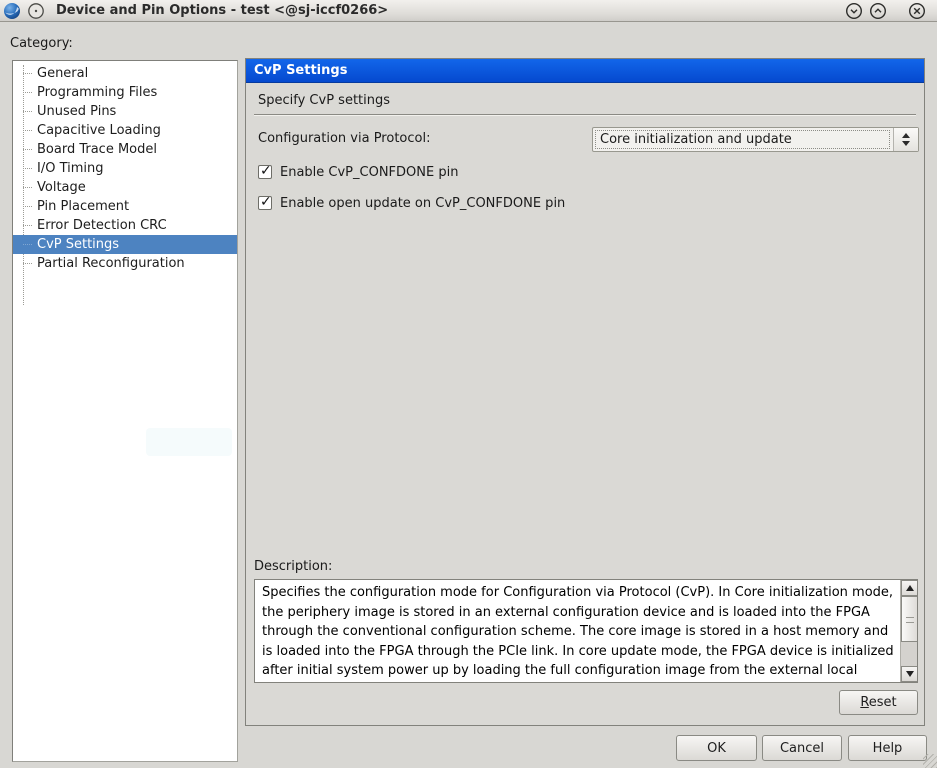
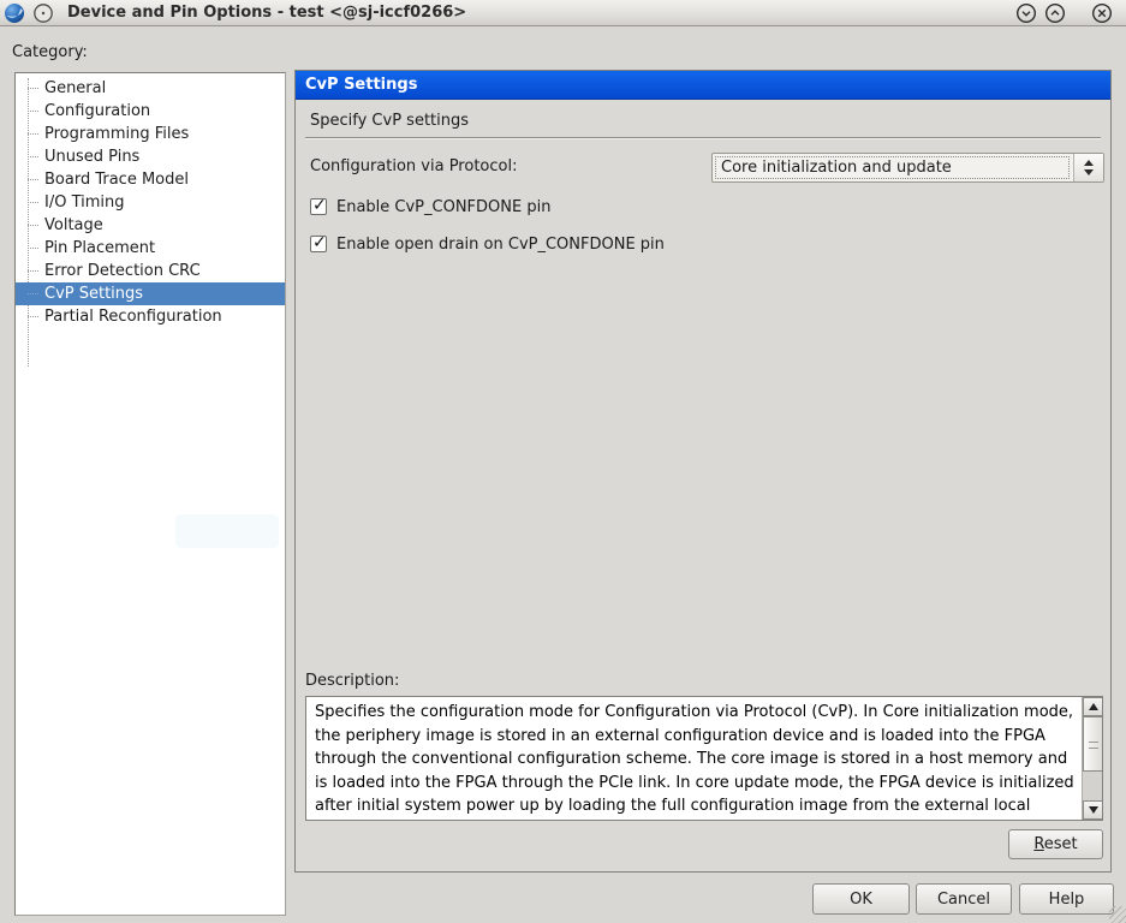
  Device and Pin Options - test <@sj-iccf0266>
  Category:
  General
+ Configuration
  Programming Files
  Unused Pins
- Capacitive Loading
  Board Trace Model
  I/O Timing
  Voltage
  Pin Placement
  Error Detection CRC
  CvP Settings
  Partial Reconfiguration
  CvP Settings
  Specify CvP settings
  Configuration via Protocol:
  Core initialization and update
  Enable CvP_CONFDONE pin
- Enable open update on CvP_CONFDONE pin
+ Enable open drain on CvP_CONFDONE pin
  Description:
  Specifies the configuration mode for Configuration via Protocol (CvP). In Core initialization mode, the periphery image is stored in an external configuration device and is loaded into the FPGA through the conventional configuration scheme. The core image is stored in a host memory and is loaded into the FPGA through the PCIe link. In core update mode, the FPGA device is initialized after initial system power up by loading the full configuration image from the external local
  Reset
  OK
  Cancel
  Help
